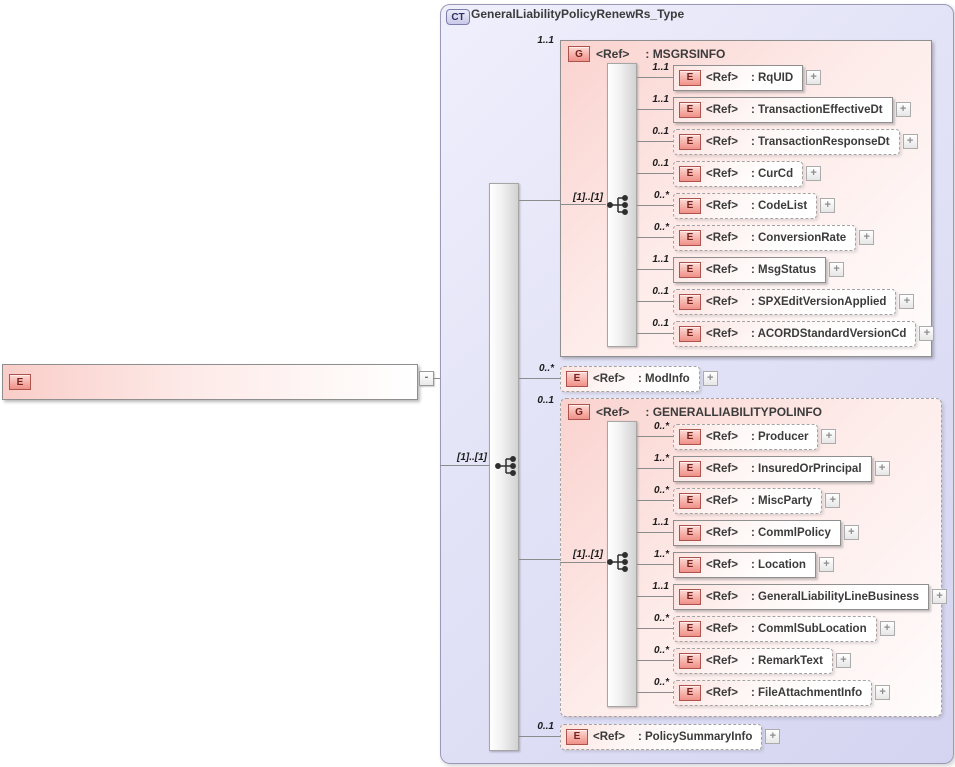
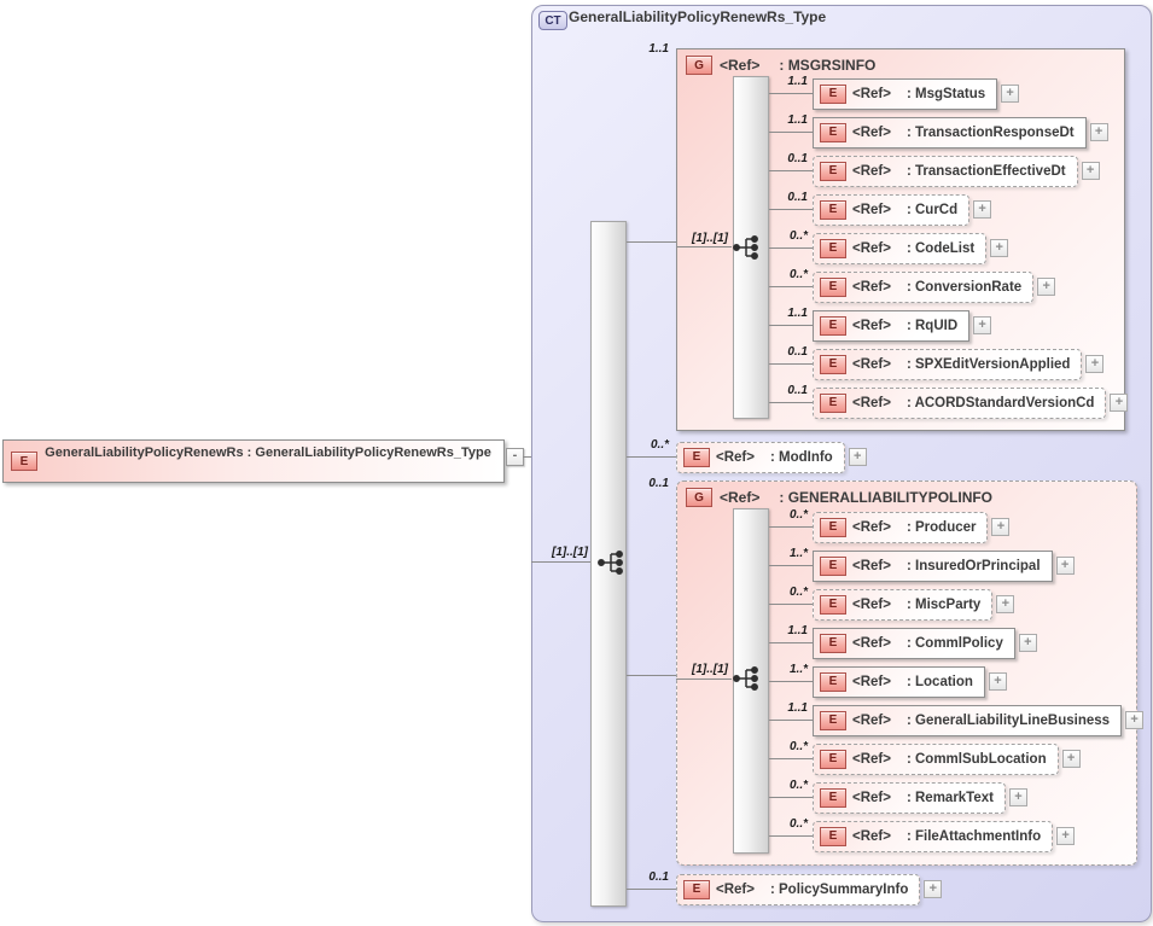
  CT
  GeneralLiabilityPolicyRenewRs_Type
  E
+ GeneralLiabilityPolicyRenewRs : GeneralLiabilityPolicyRenewRs_Type
  -
  [1]..[1]
  1..1
  0..1
  G
  <Ref>
  : MSGRSINFO
  1..1
  E
  <Ref>
- : RqUID
+ : MsgStatus
  +
  1..1
  E
  <Ref>
- : TransactionEffectiveDt
+ : TransactionResponseDt
  +
  0..1
  E
  <Ref>
- : TransactionResponseDt
+ : TransactionEffectiveDt
  +
  0..1
  E
  <Ref>
  : CurCd
  +
  0..*
  E
  <Ref>
  : CodeList
  +
  0..*
  E
  <Ref>
  : ConversionRate
  +
  1..1
  E
  <Ref>
- : MsgStatus
+ : RqUID
  +
  0..1
  E
  <Ref>
  : SPXEditVersionApplied
  +
  0..1
  E
  <Ref>
  : ACORDStandardVersionCd
  +
  [1]..[1]
  0..*
  E
  <Ref>
  : ModInfo
  +
  G
  <Ref>
  : GENERALLIABILITYPOLINFO
  0..*
  E
  <Ref>
  : Producer
  +
  1..*
  E
  <Ref>
  : InsuredOrPrincipal
  +
  0..*
  E
  <Ref>
  : MiscParty
  +
  1..1
  E
  <Ref>
  : CommlPolicy
  +
  1..*
  E
  <Ref>
  : Location
  +
  1..1
  E
  <Ref>
  : GeneralLiabilityLineBusiness
  +
  0..*
  E
  <Ref>
  : CommlSubLocation
  +
  0..*
  E
  <Ref>
  : RemarkText
  +
  0..*
  E
  <Ref>
  : FileAttachmentInfo
  +
  [1]..[1]
  0..1
  E
  <Ref>
  : PolicySummaryInfo
  +
